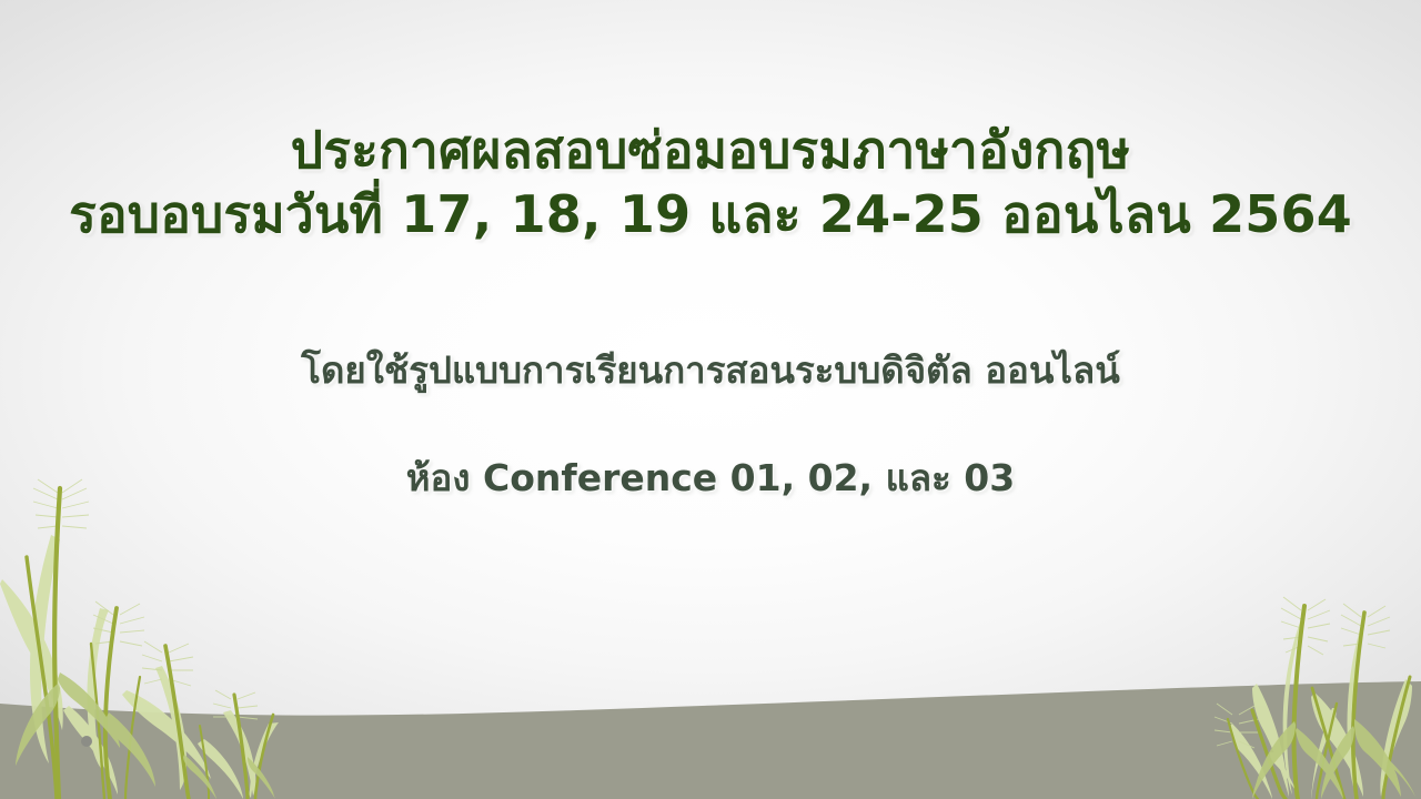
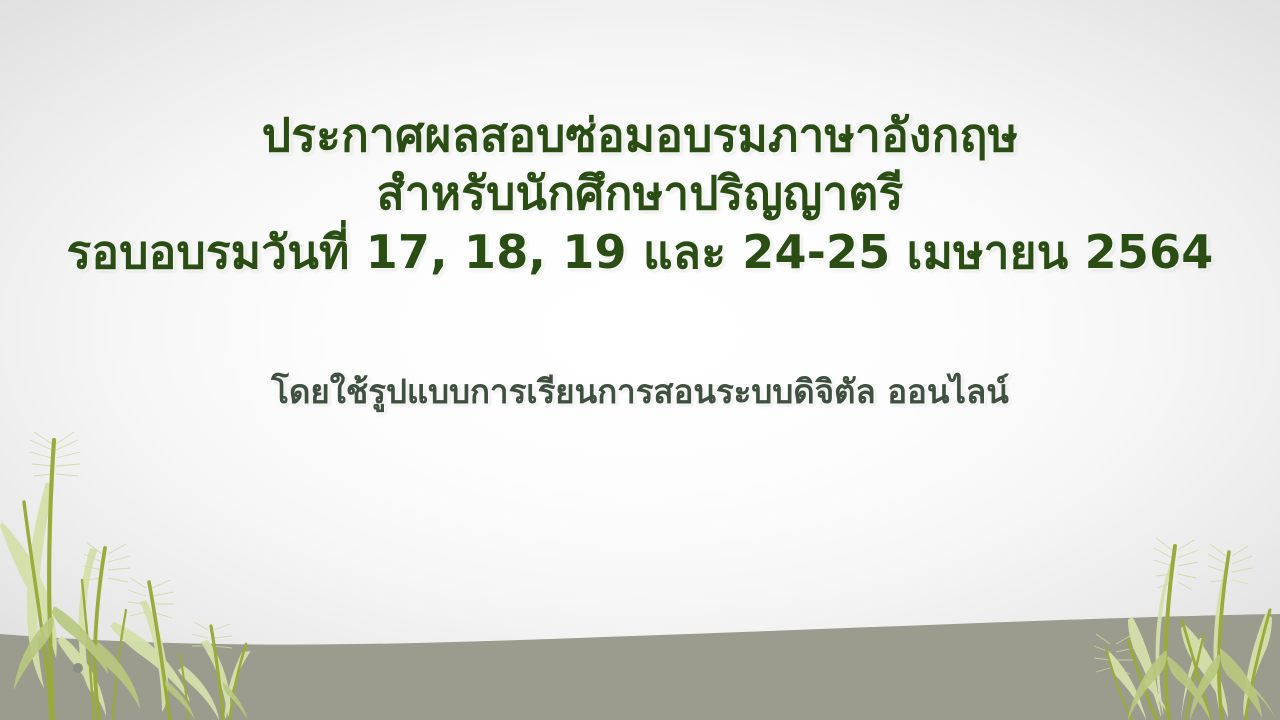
  ประกาศผลสอบซ่อมอบรมภาษาอังกฤษ
+ สำหรับนักศึกษาปริญญาตรี
- รอบอบรมวันที่ 17, 18, 19 และ 24-25 ออนไลน 2564
+ รอบอบรมวันที่ 17, 18, 19 และ 24-25 เมษายน 2564
  โดยใช้รูปแบบการเรียนการสอนระบบดิจิตัล ออนไลน์
- ห้อง Conference 01, 02, และ 03
